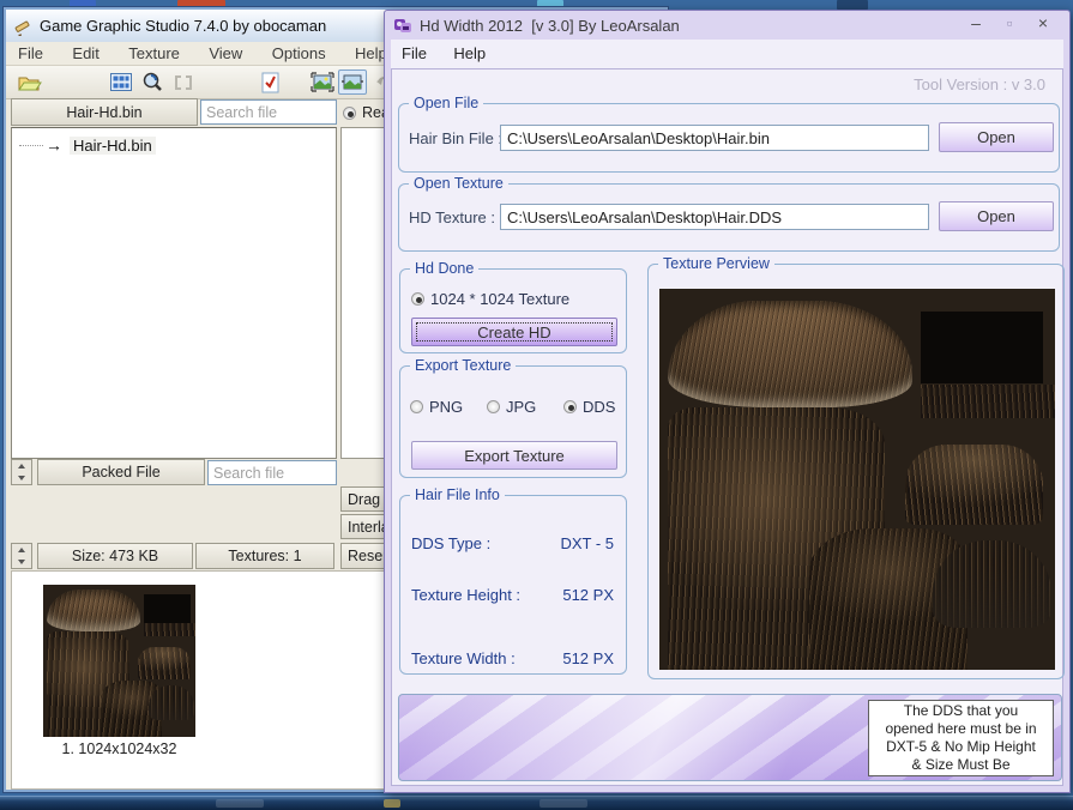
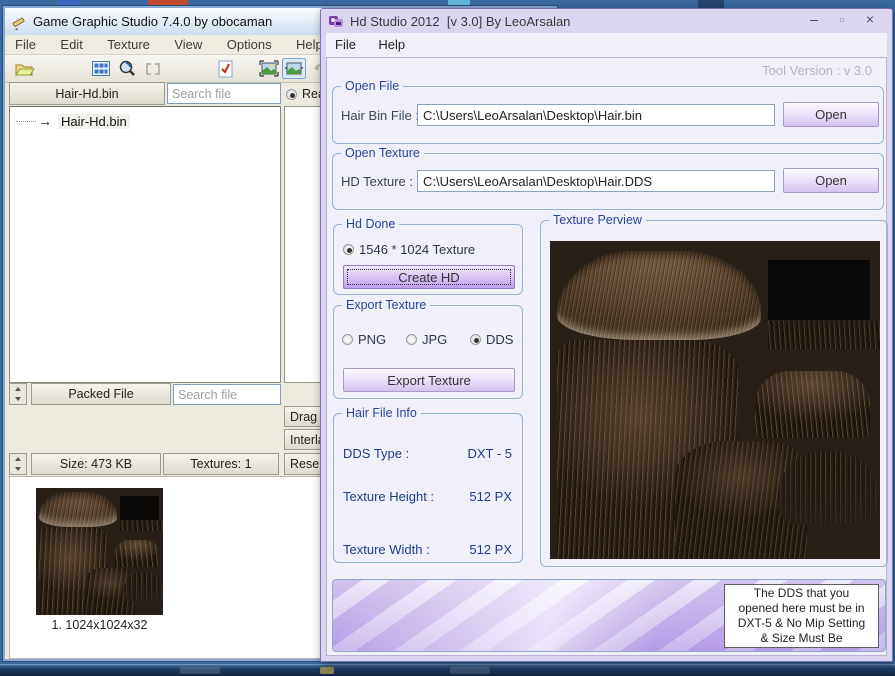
  Game Graphic Studio 7.4.0 by obocaman
  File Edit Texture View Options Hel
  Hair-Hd.bin
  Search file
  →
  Hair-Hd.bin
  Packed File
  Search file
  Drag
  Interl
  Size: 473 KB
  Textures: 1
  1. 1024x1024x32
- Hd Width 2012 [v 3.0] By LeoArsalan
+ Hd Studio 2012 [v 3.0] By LeoArsalan
  –
  ▫
  ×
  File Help
  Tool Version : v 3.0
  Open File
  Hair Bin File
  C:\Users\LeoArsalan\Desktop\Hair.bin
  Open
  Open Texture
  HD Texture :
  C:\Users\LeoArsalan\Desktop\Hair.DDS
  Open
  Hd Done
- 1024 * 1024 Texture
+ 1546 * 1024 Texture
  Create HD
  Export Texture
  PNG
  JPG
  DDS
  Export Texture
  Hair File Info
  DDS Type :
  DXT - 5
  Texture Height :
  512 PX
  Texture Width :
  512 PX
  Texture Perview
  The DDS that you
  opened here must be in
- DXT-5 & No Mip Height
+ DXT-5 & No Mip Setting
  & Size Must Be
